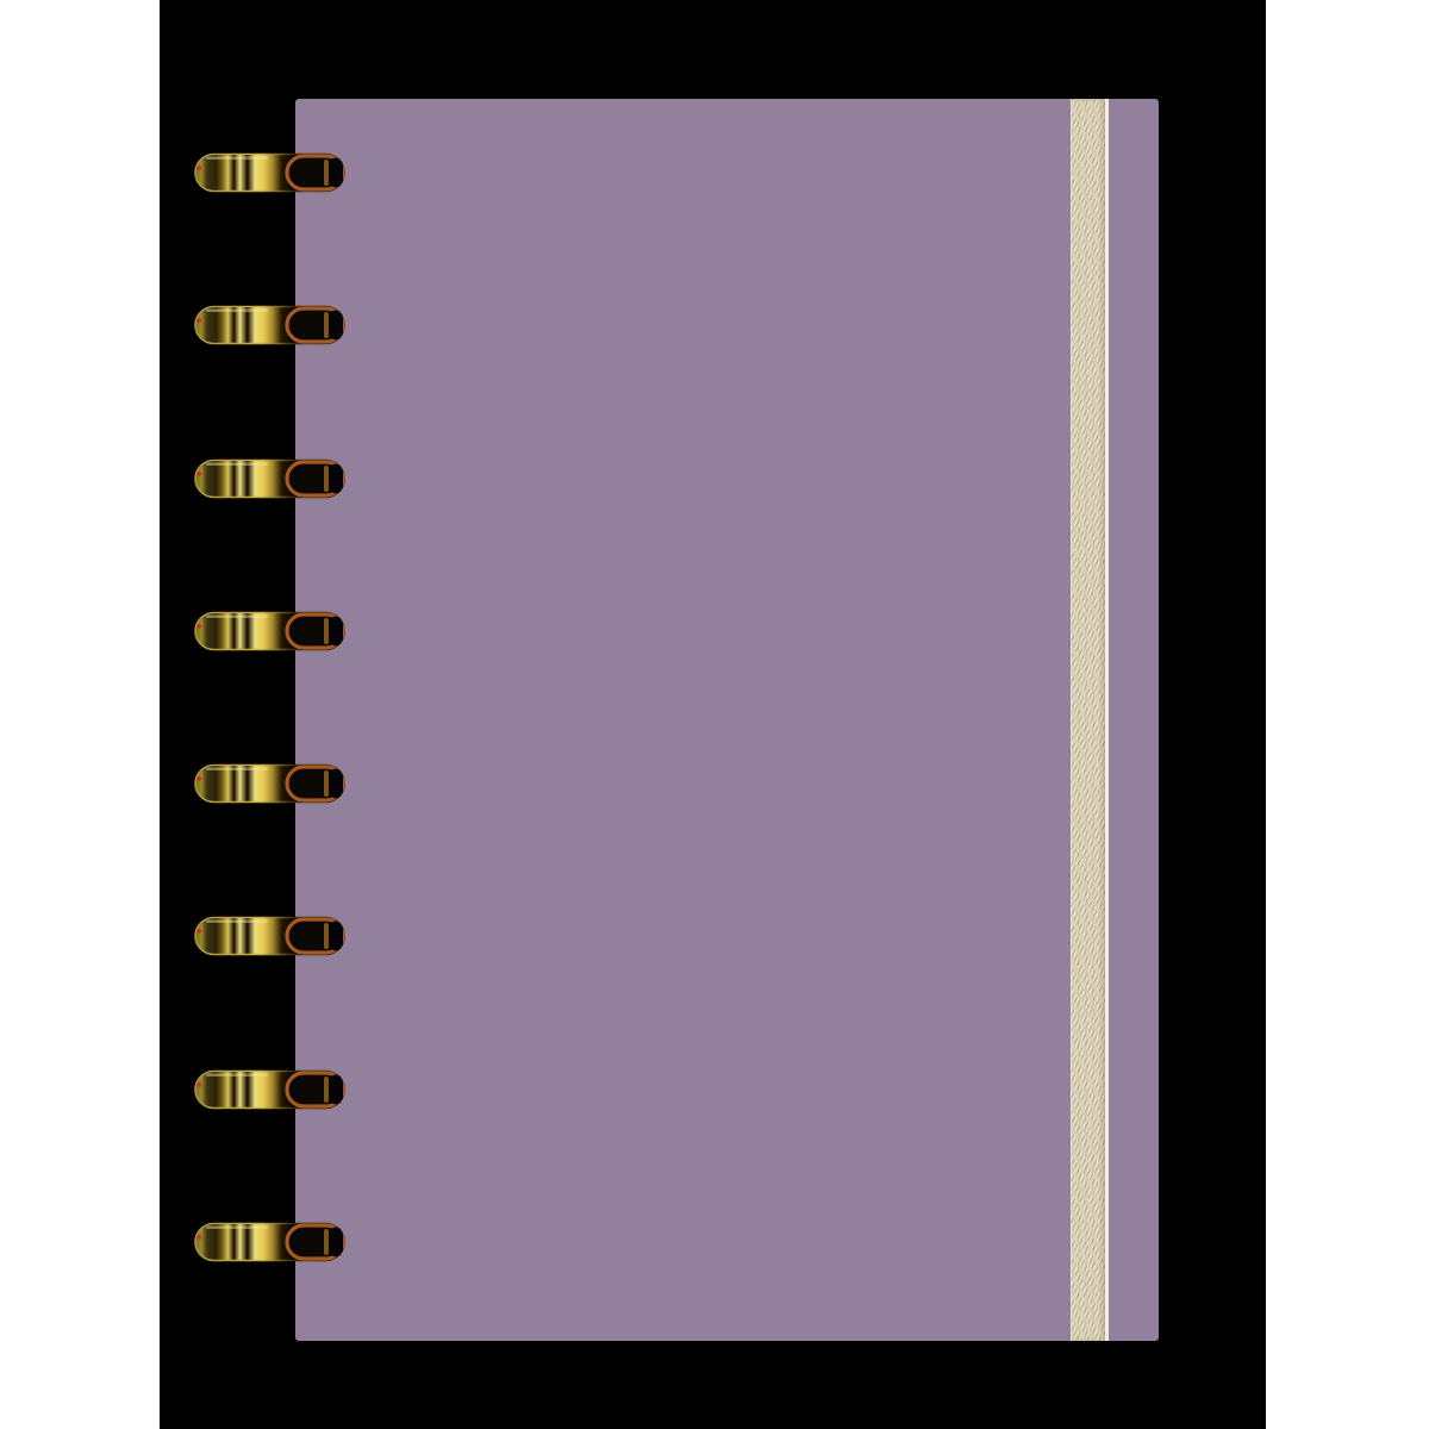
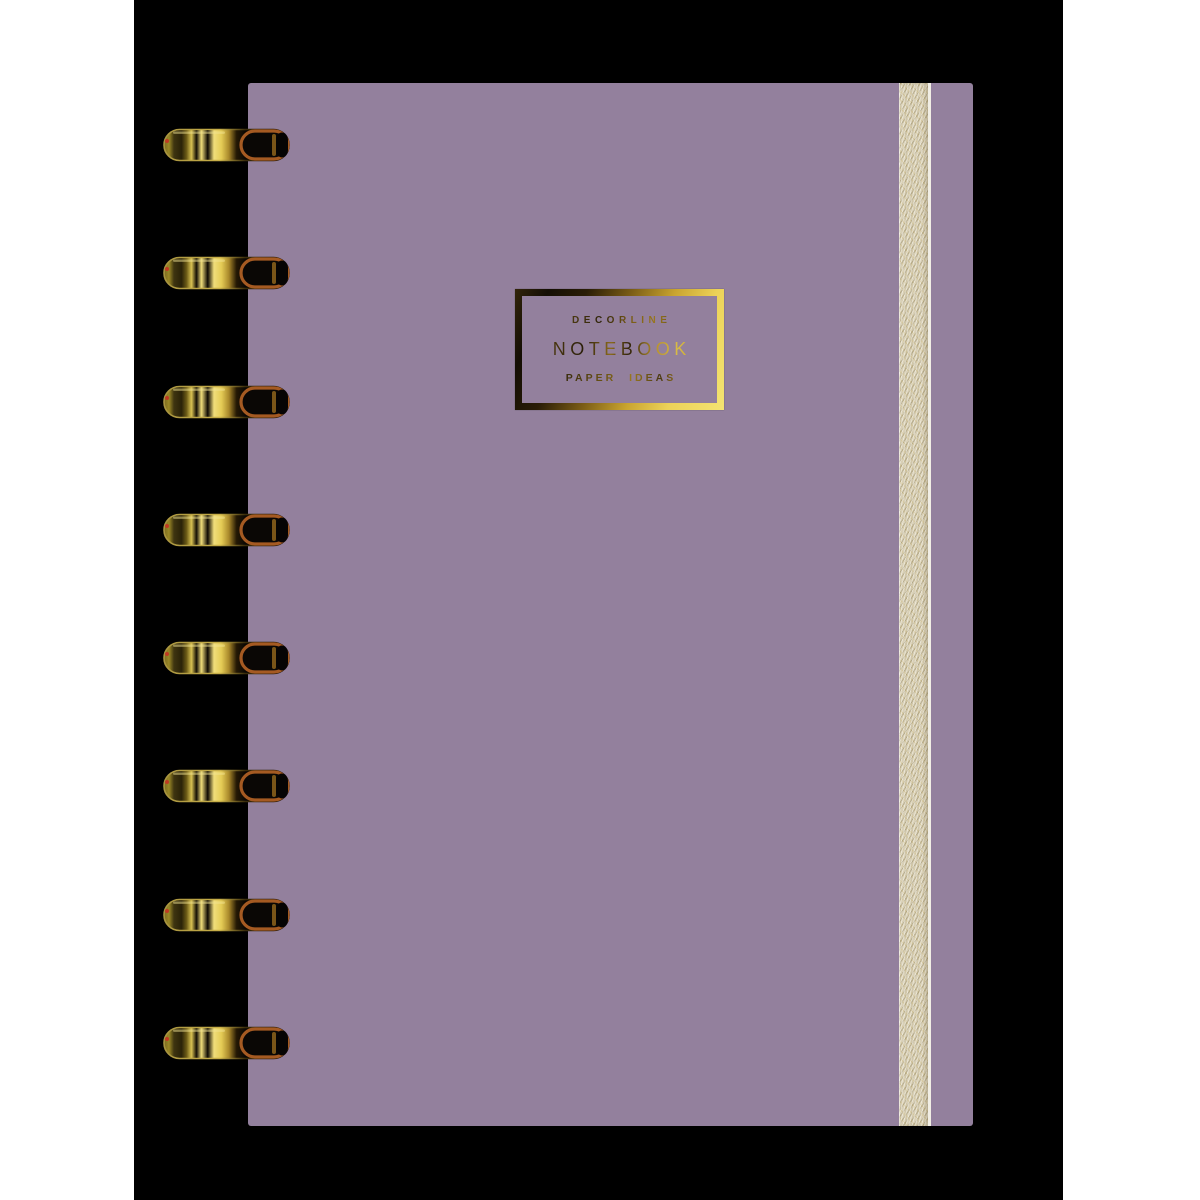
+ DECORLINE
+ NOTEBOOK
+ PAPER IDEAS
